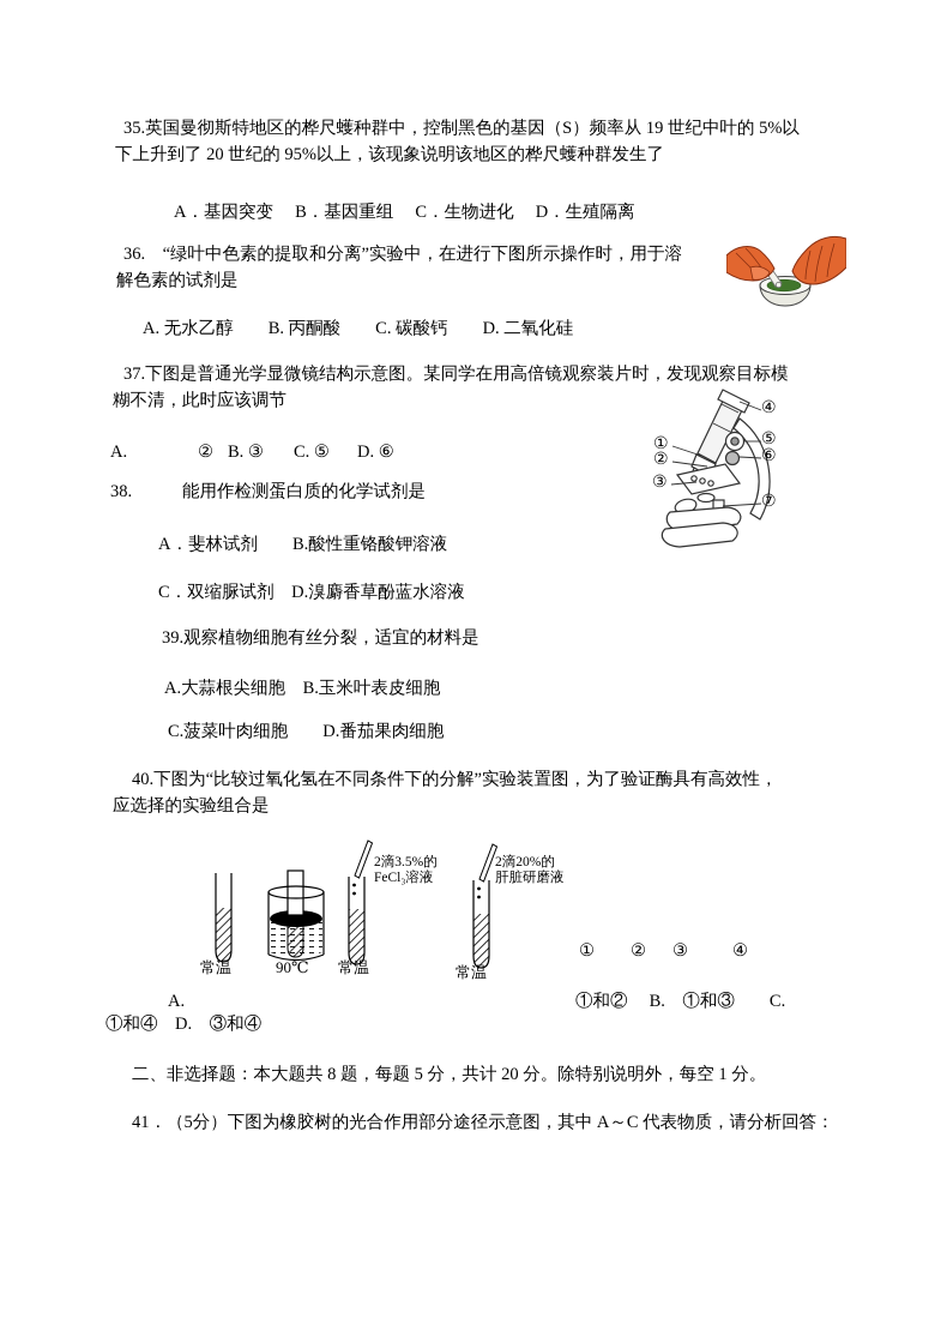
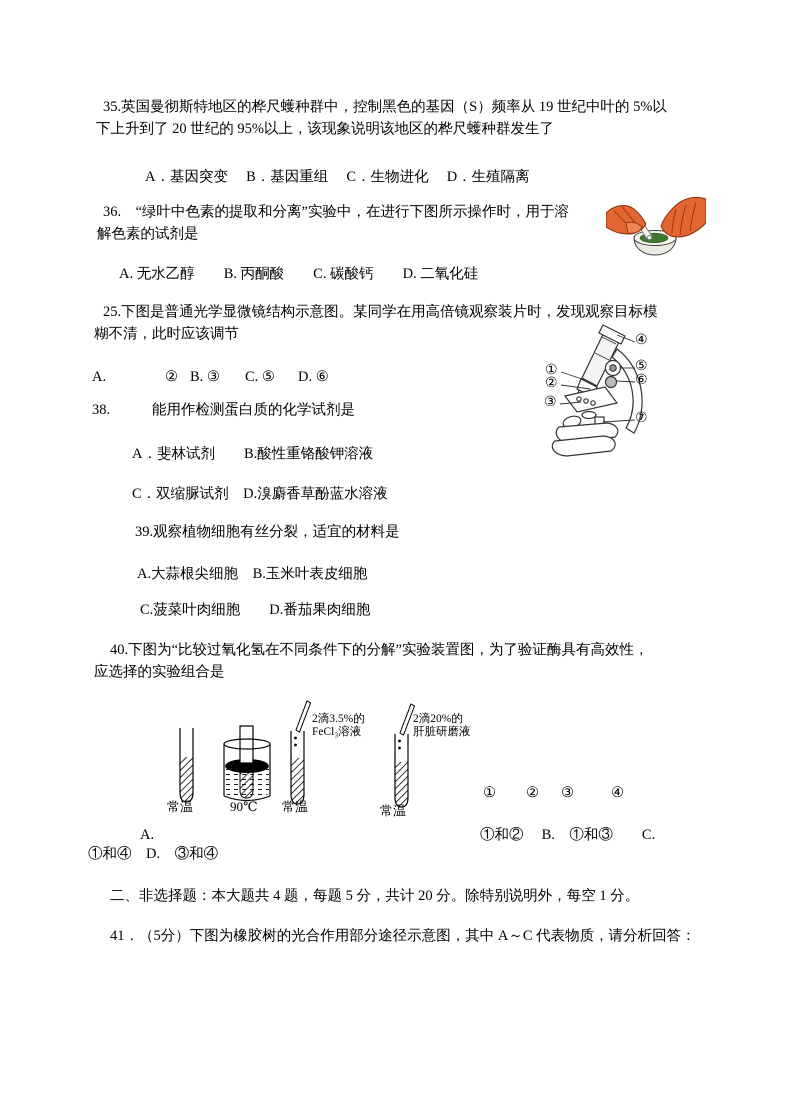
  35.英国曼彻斯特地区的桦尺蠖种群中，控制黑色的基因（S）频率从 19 世纪中叶的 5%以
  下上升到了 20 世纪的 95%以上，该现象说明该地区的桦尺蠖种群发生了
  A．基因突变 B．基因重组 C．生物进化 D．生殖隔离
  36. “绿叶中色素的提取和分离”实验中，在进行下图所示操作时，用于溶
  解色素的试剂是
  A. 无水乙醇 B. 丙酮酸 C. 碳酸钙 D. 二氧化硅
- 37.下图是普通光学显微镜结构示意图。某同学在用高倍镜观察装片时，发现观察目标模
+ 25.下图是普通光学显微镜结构示意图。某同学在用高倍镜观察装片时，发现观察目标模
  糊不清，此时应该调节
  A.
  ②
  B. ③
  C. ⑤
  D. ⑥
  ①
  ②
  ③
  ④
  ⑤
  ⑥
  ⑦
  38.
  能用作检测蛋白质的化学试剂是
  A．斐林试剂 B.酸性重铬酸钾溶液
  C．双缩脲试剂 D.溴麝香草酚蓝水溶液
  39.观察植物细胞有丝分裂，适宜的材料是
  A.大蒜根尖细胞 B.玉米叶表皮细胞
  C.菠菜叶肉细胞 D.番茄果肉细胞
  40.下图为“比较过氧化氢在不同条件下的分解”实验装置图，为了验证酶具有高效性，
  应选择的实验组合是
  2滴3.5%的
  FeCl₃溶液
  2滴20%的
  肝脏研磨液
  常温
  90℃
  常温
  常温
  ①
  ②
  ③
  ④
  A.
  ①和② B. ①和③ C.
  ①和④ D. ③和④
- 二、非选择题：本大题共 8 题，每题 5 分，共计 20 分。除特别说明外，每空 1 分。
+ 二、非选择题：本大题共 4 题，每题 5 分，共计 20 分。除特别说明外，每空 1 分。
  41．（5分）下图为橡胶树的光合作用部分途径示意图，其中 A～C 代表物质，请分析回答：
